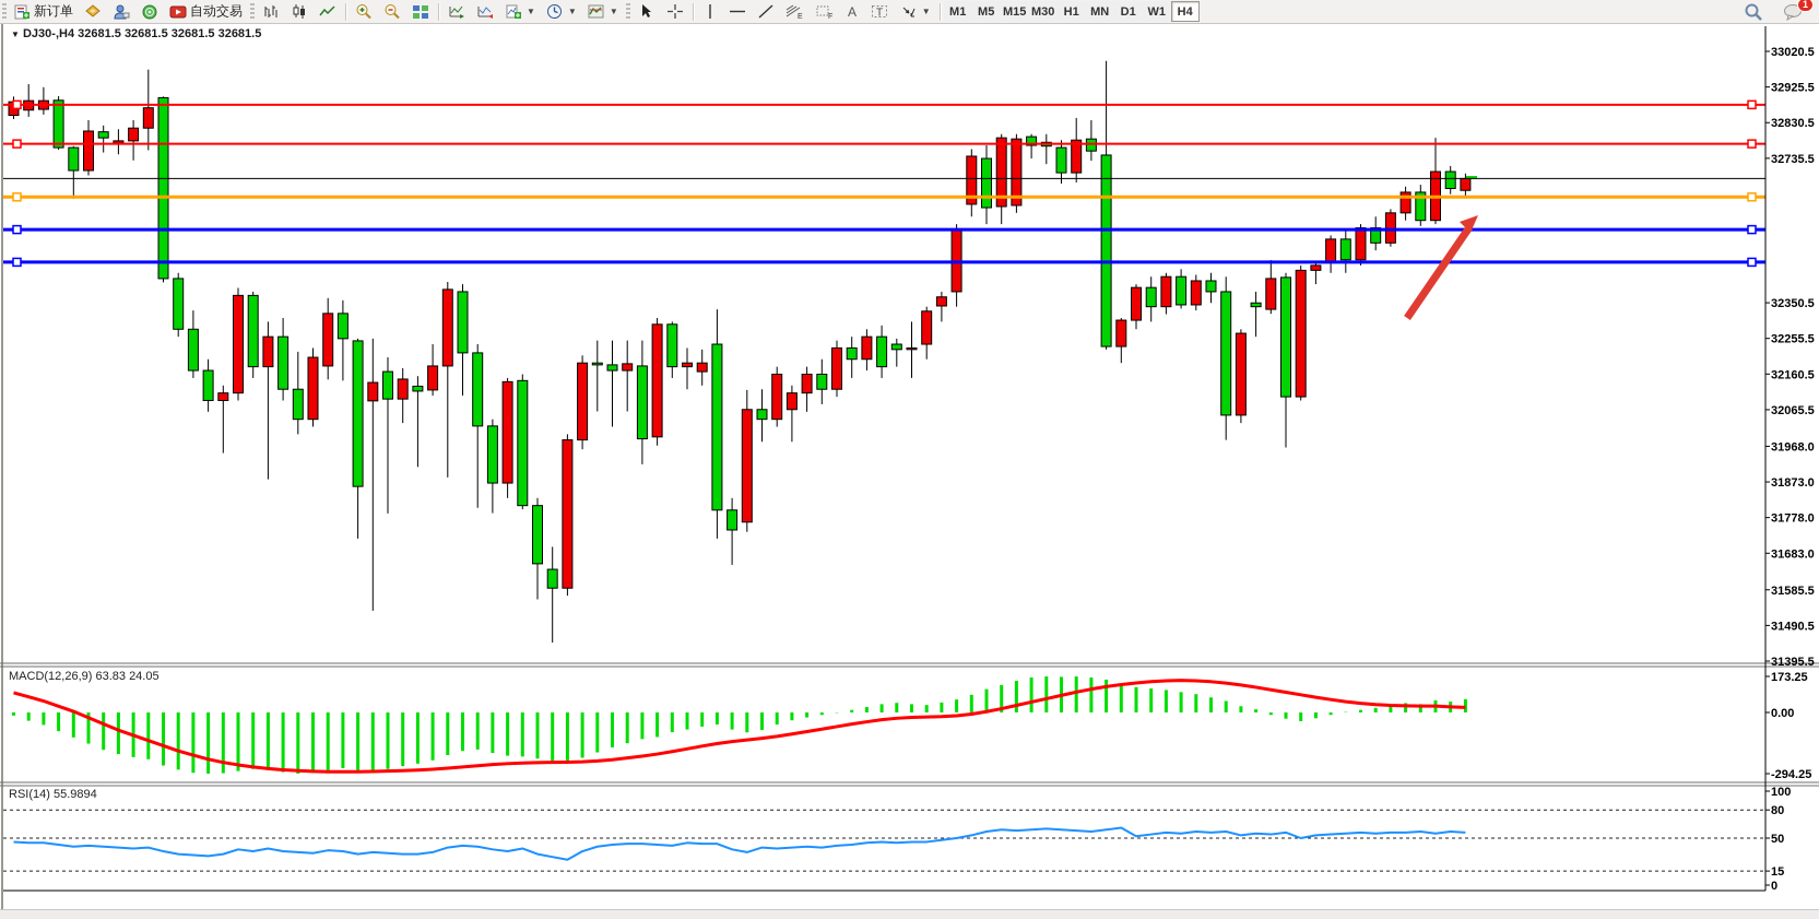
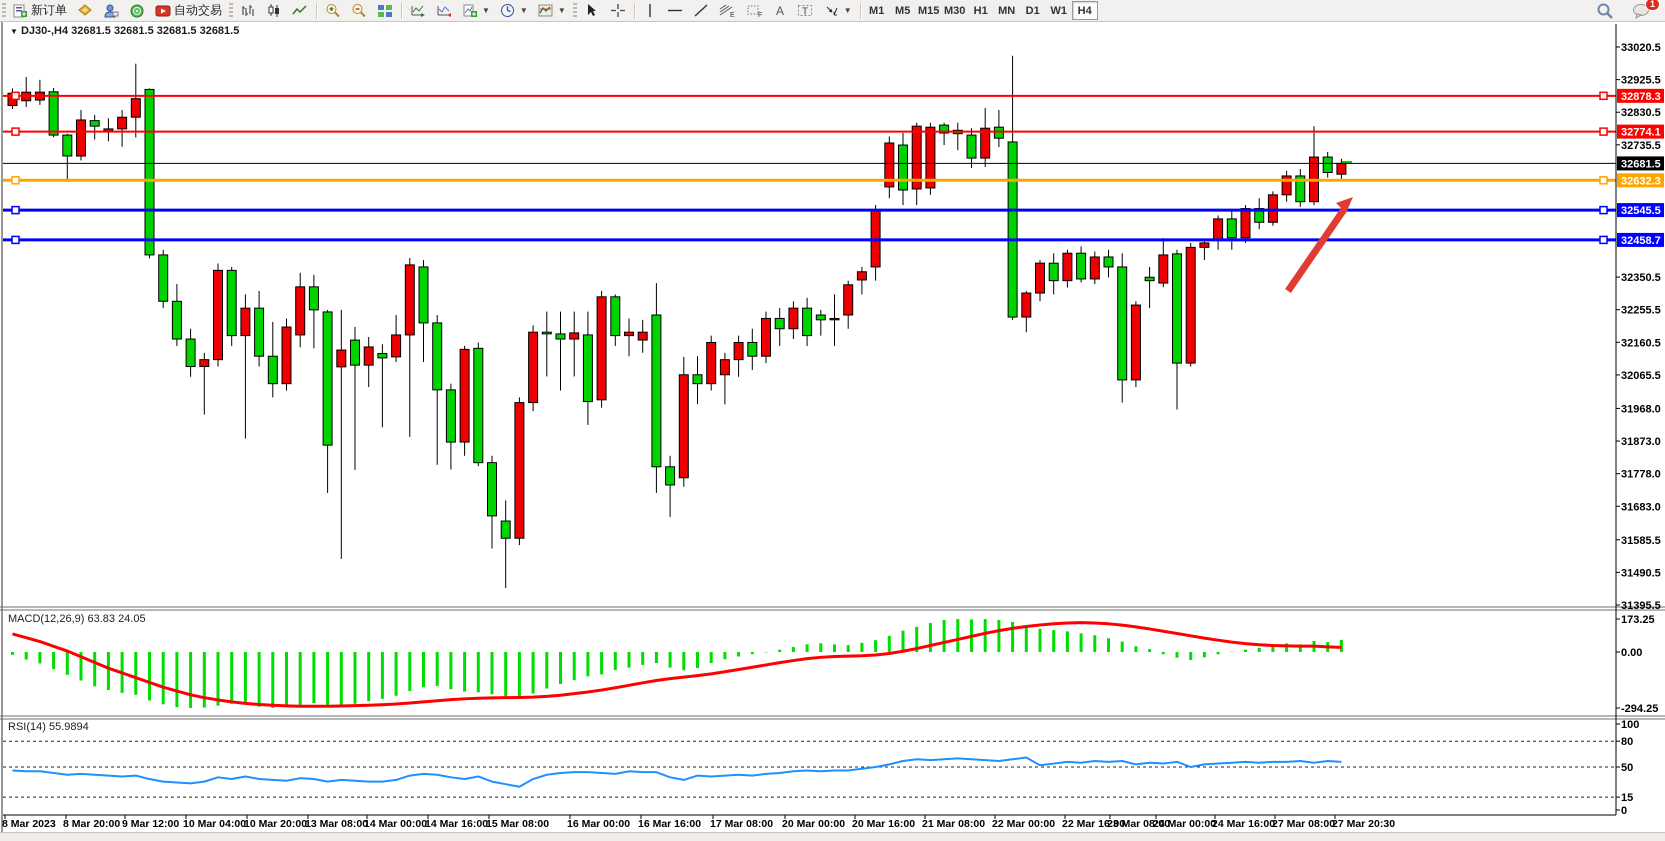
  新订单
  自动交易
  ▼
  ▼
  ▼
  A
  T
  ▼
  M1
  M5
  M15
  M30
  H1
  MN
  D1
  W1
  H4
  1
  33020.5
  32925.5
  32830.5
  32735.5
  32350.5
  32255.5
  32160.5
  32065.5
  31968.0
  31873.0
  31778.0
  31683.0
  31585.5
  31490.5
  31395.5
  173.25
  0.00
  -294.25
  100
  80
  50
  15
  0
+ 32878.3
+ 32774.1
+ 32681.5
+ 32632.3
+ 32545.5
+ 32458.7
+ 8 Mar 2023
+ 8 Mar 20:00
+ 9 Mar 12:00
+ 10 Mar 04:00
+ 10 Mar 20:00
+ 13 Mar 08:00
+ 14 Mar 00:00
+ 14 Mar 16:00
+ 15 Mar 08:00
+ 16 Mar 00:00
+ 16 Mar 16:00
+ 17 Mar 08:00
+ 20 Mar 00:00
+ 20 Mar 16:00
+ 21 Mar 08:00
+ 22 Mar 00:00
+ 22 Mar 16:00
+ 23 Mar 08:00
+ 24 Mar 00:00
+ 24 Mar 16:00
+ 27 Mar 08:00
+ 27 Mar 20:30
  ▼ DJ30-,H4 32681.5 32681.5 32681.5 32681.5
  MACD(12,26,9) 63.83 24.05
  RSI(14) 55.9894
